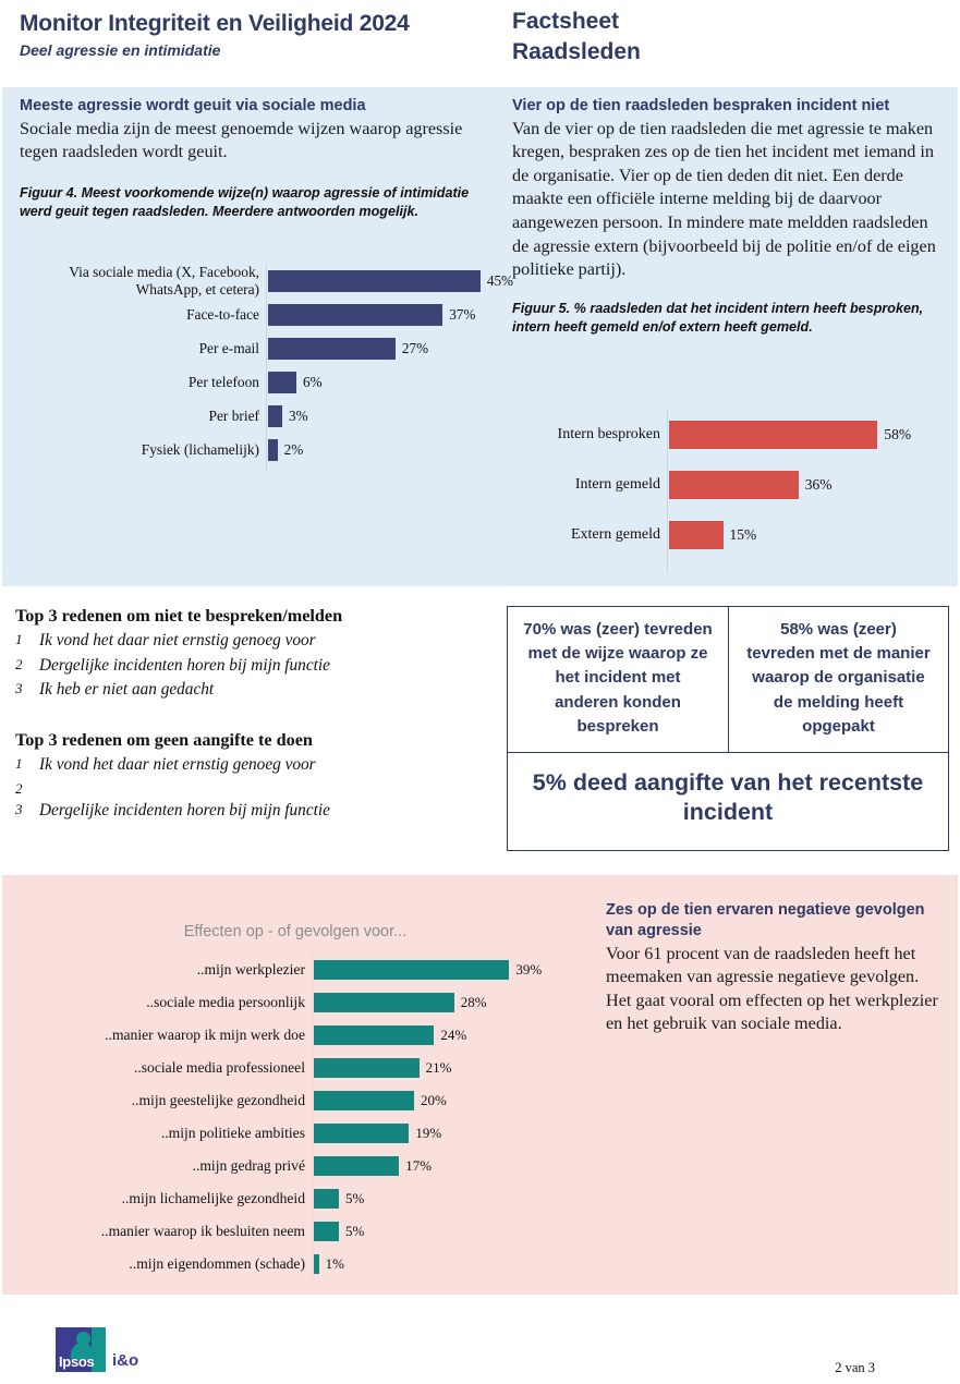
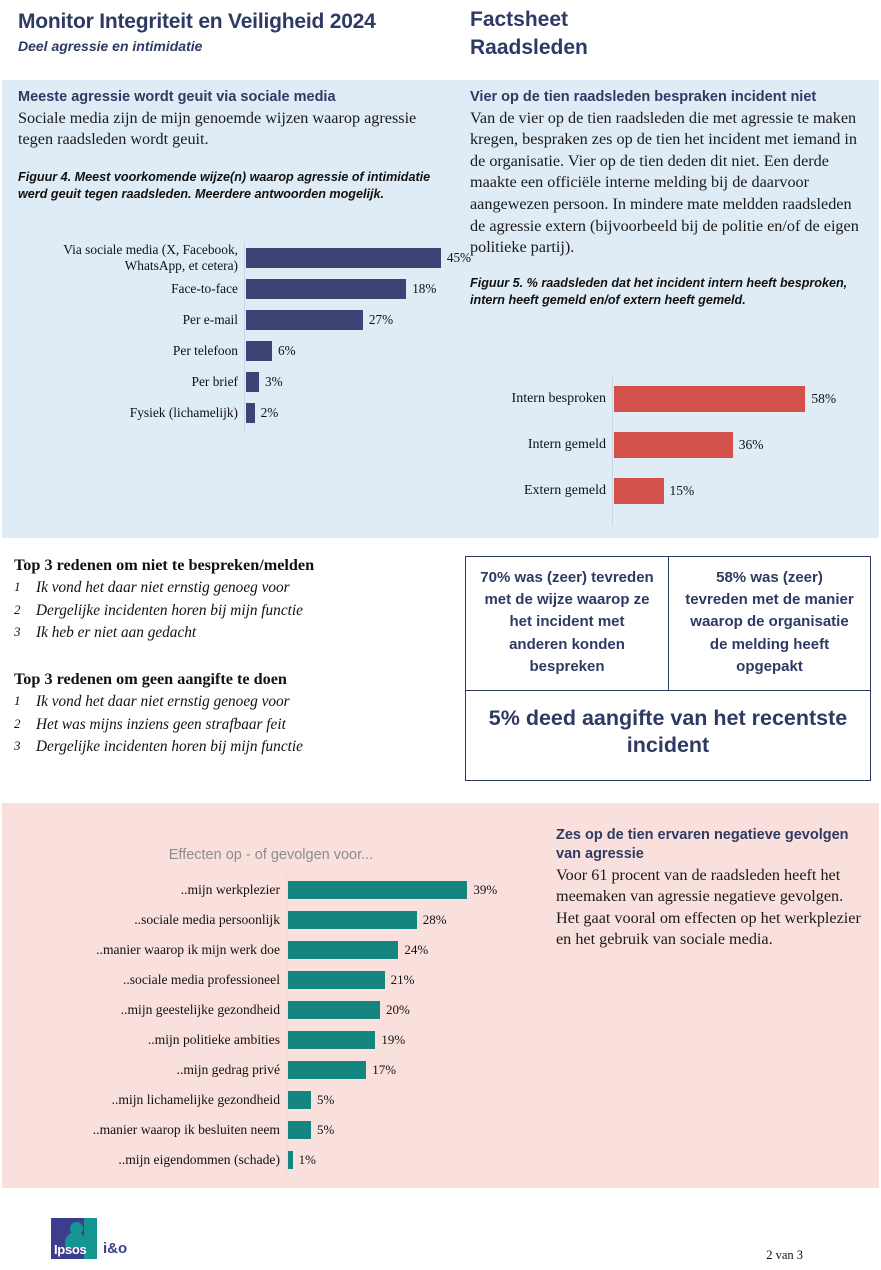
  Monitor Integriteit en Veiligheid 2024
  Deel agressie en intimidatie
  Factsheet
  Raadsleden
  Meeste agressie wordt geuit via sociale media
- Sociale media zijn de meest genoemde wijzen waarop agressie tegen raadsleden wordt geuit.
+ Sociale media zijn de mijn genoemde wijzen waarop agressie tegen raadsleden wordt geuit.
  Figuur 4. Meest voorkomende wijze(n) waarop agressie of intimidatie werd geuit tegen raadsleden. Meerdere antwoorden mogelijk.
  Via sociale media (X, Facebook, WhatsApp, et cetera)
  45%
  Face-to-face
- 37%
+ 18%
  Per e-mail
  27%
  Per telefoon
  6%
  Per brief
  3%
  Fysiek (lichamelijk)
  2%
  Vier op de tien raadsleden bespraken incident niet
  Van de vier op de tien raadsleden die met agressie te maken kregen, bespraken zes op de tien het incident met iemand in de organisatie. Vier op de tien deden dit niet. Een derde maakte een officiële interne melding bij de daarvoor aangewezen persoon. In mindere mate meldden raadsleden de agressie extern (bijvoorbeeld bij de politie en/of de eigen politieke partij).
  Figuur 5. % raadsleden dat het incident intern heeft besproken, intern heeft gemeld en/of extern heeft gemeld.
  Intern besproken
  58%
  Intern gemeld
  36%
  Extern gemeld
  15%
  Top 3 redenen om niet te bespreken/melden
  1
  Ik vond het daar niet ernstig genoeg voor
  2
  Dergelijke incidenten horen bij mijn functie
  3
  Ik heb er niet aan gedacht
  Top 3 redenen om geen aangifte te doen
  1
  Ik vond het daar niet ernstig genoeg voor
  2
+ Het was mijns inziens geen strafbaar feit
  3
  Dergelijke incidenten horen bij mijn functie
  70% was (zeer) tevreden met de wijze waarop ze het incident met anderen konden bespreken
  58% was (zeer) tevreden met de manier waarop de organisatie de melding heeft opgepakt
  5% deed aangifte van het recentste incident
  Effecten op - of gevolgen voor...
  ..mijn werkplezier
  39%
  ..sociale media persoonlijk
  28%
  ..manier waarop ik mijn werk doe
  24%
  ..sociale media professioneel
  21%
  ..mijn geestelijke gezondheid
  20%
  ..mijn politieke ambities
  19%
  ..mijn gedrag privé
  17%
  ..mijn lichamelijke gezondheid
  5%
  ..manier waarop ik besluiten neem
  5%
  ..mijn eigendommen (schade)
  1%
  Zes op de tien ervaren negatieve gevolgen van agressie
  Voor 61 procent van de raadsleden heeft het meemaken van agressie negatieve gevolgen. Het gaat vooral om effecten op het werkplezier en het gebruik van sociale media.
  Ipsos
  i&o
  2 van 3
